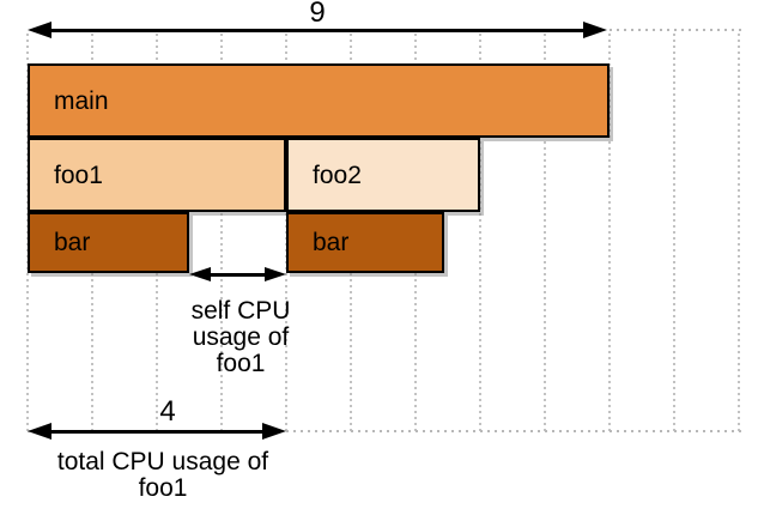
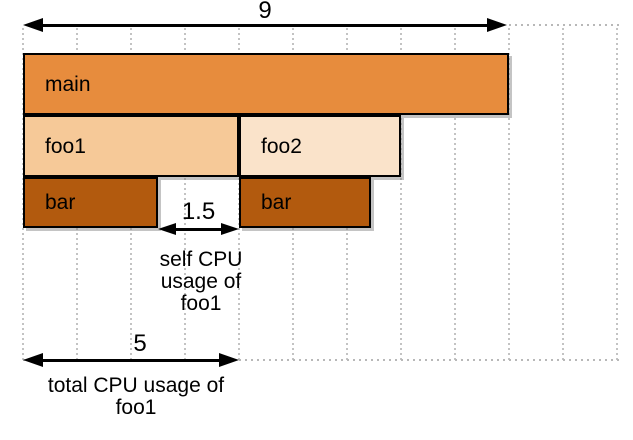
  9
  main
  foo1
  foo2
  bar
  bar
+ 1.5
  self CPU
  usage of
  foo1
- 4
+ 5
  total CPU usage of
  foo1
